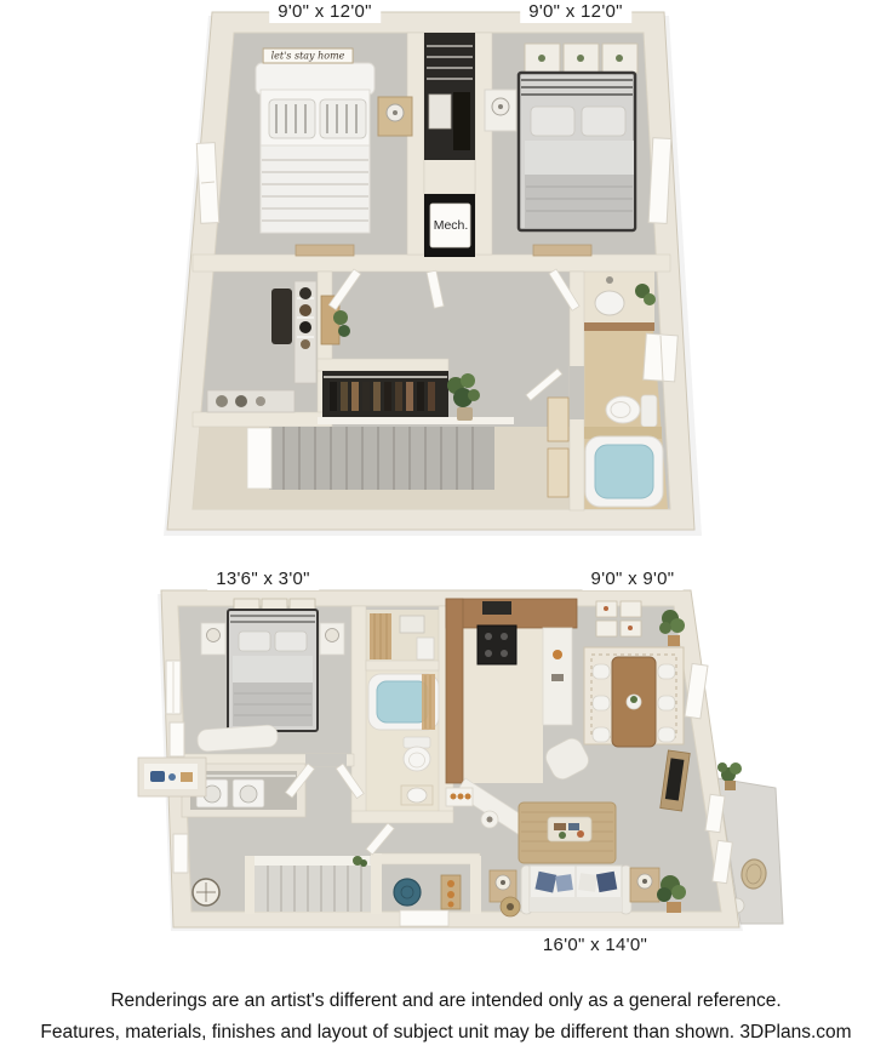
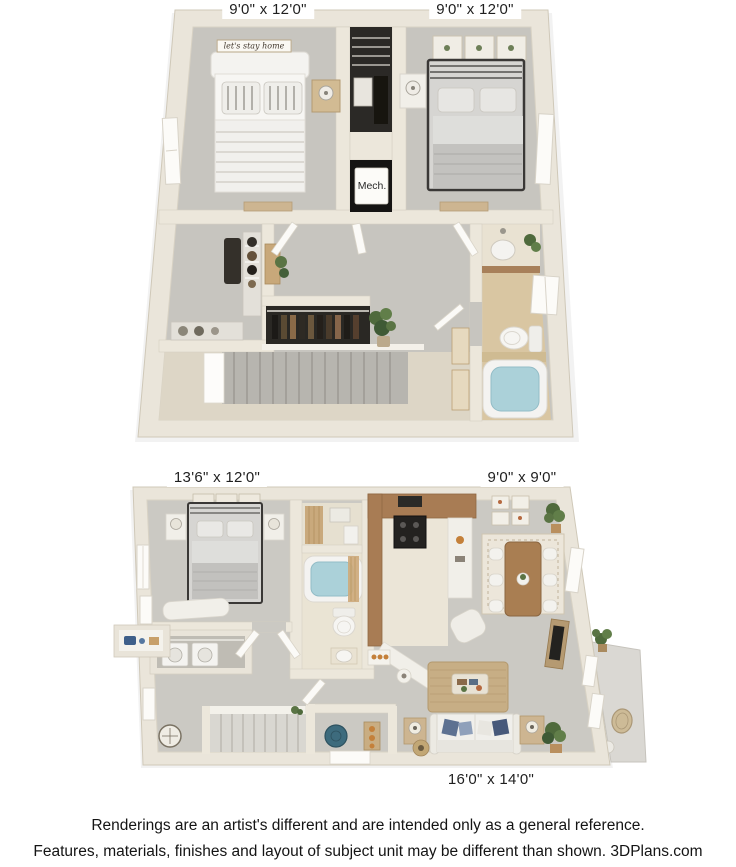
  9'0" x 12'0"
  9'0" x 12'0"
  let's stay home
  Mech.
- 13'6" x 3'0"
+ 13'6" x 12'0"
  9'0" x 9'0"
  16'0" x 14'0"
  Renderings are an artist's different and are intended only as a general reference.
  Features, materials, finishes and layout of subject unit may be different than shown. 3DPlans.com
